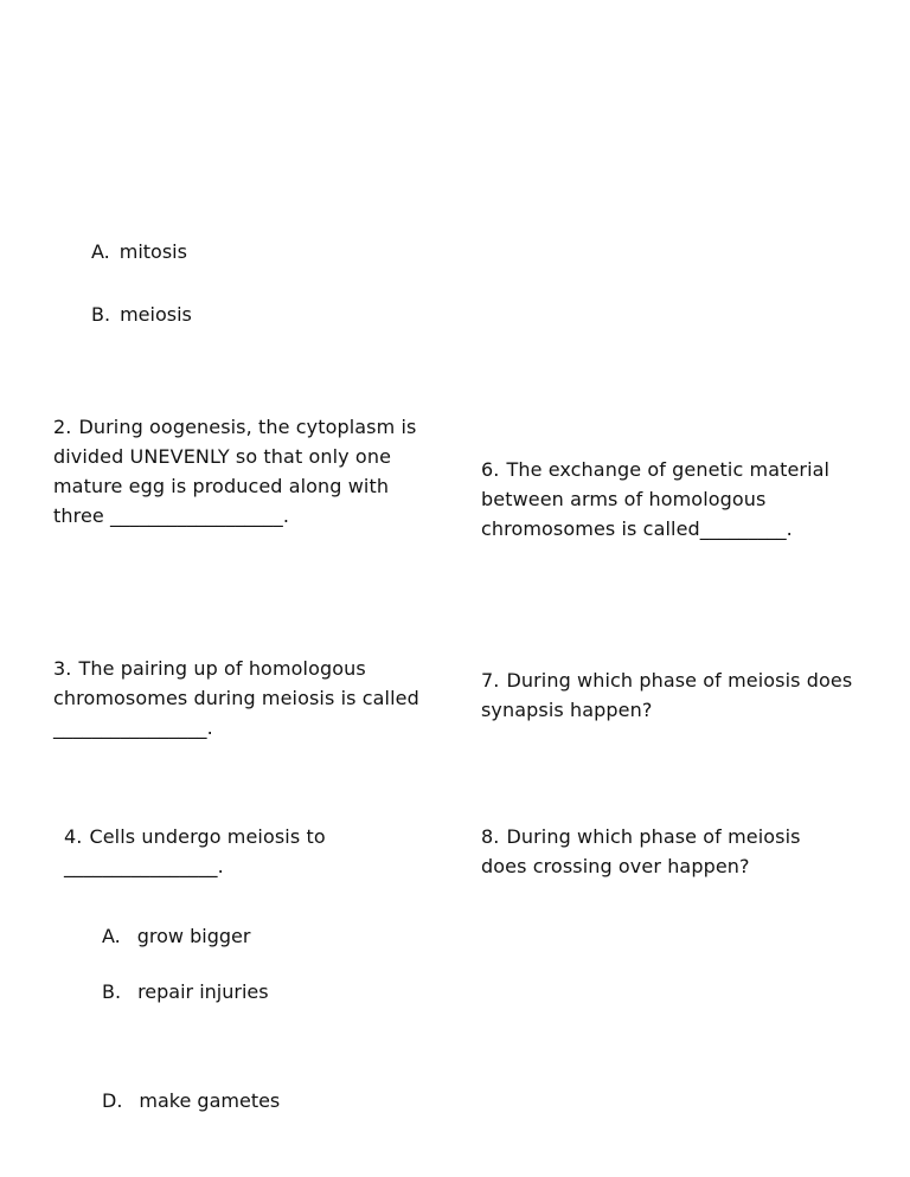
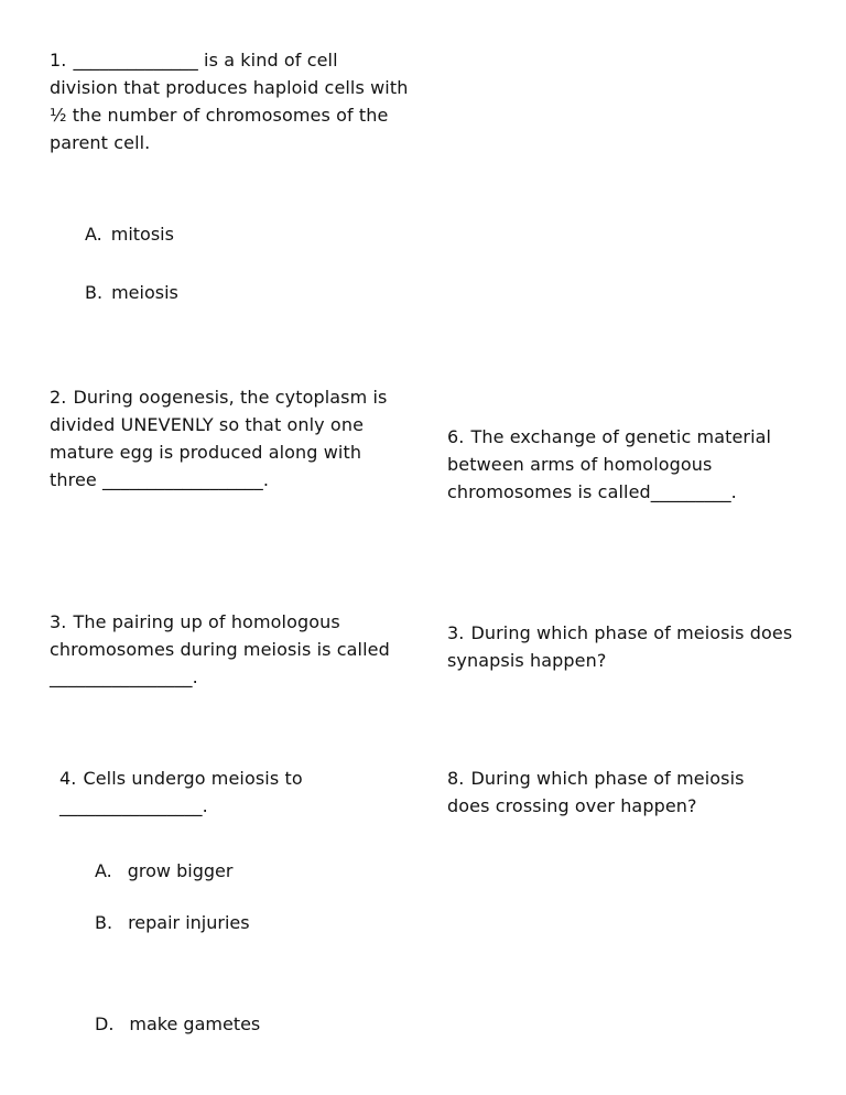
+ 1. ______________ is a kind of cell division that produces haploid cells with ½ the number of chromosomes of the parent cell.
  A. mitosis
  B. meiosis
  2. During oogenesis, the cytoplasm is divided UNEVENLY so that only one mature egg is produced along with three __________________.
  3. The pairing up of homologous chromosomes during meiosis is called ________________.
  4. Cells undergo meiosis to ________________.
  A. grow bigger
  B. repair injuries
  D. make gametes
  6. The exchange of genetic material between arms of homologous chromosomes is called_________.
- 7. During which phase of meiosis does synapsis happen?
+ 3. During which phase of meiosis does synapsis happen?
  8. During which phase of meiosis does crossing over happen?
